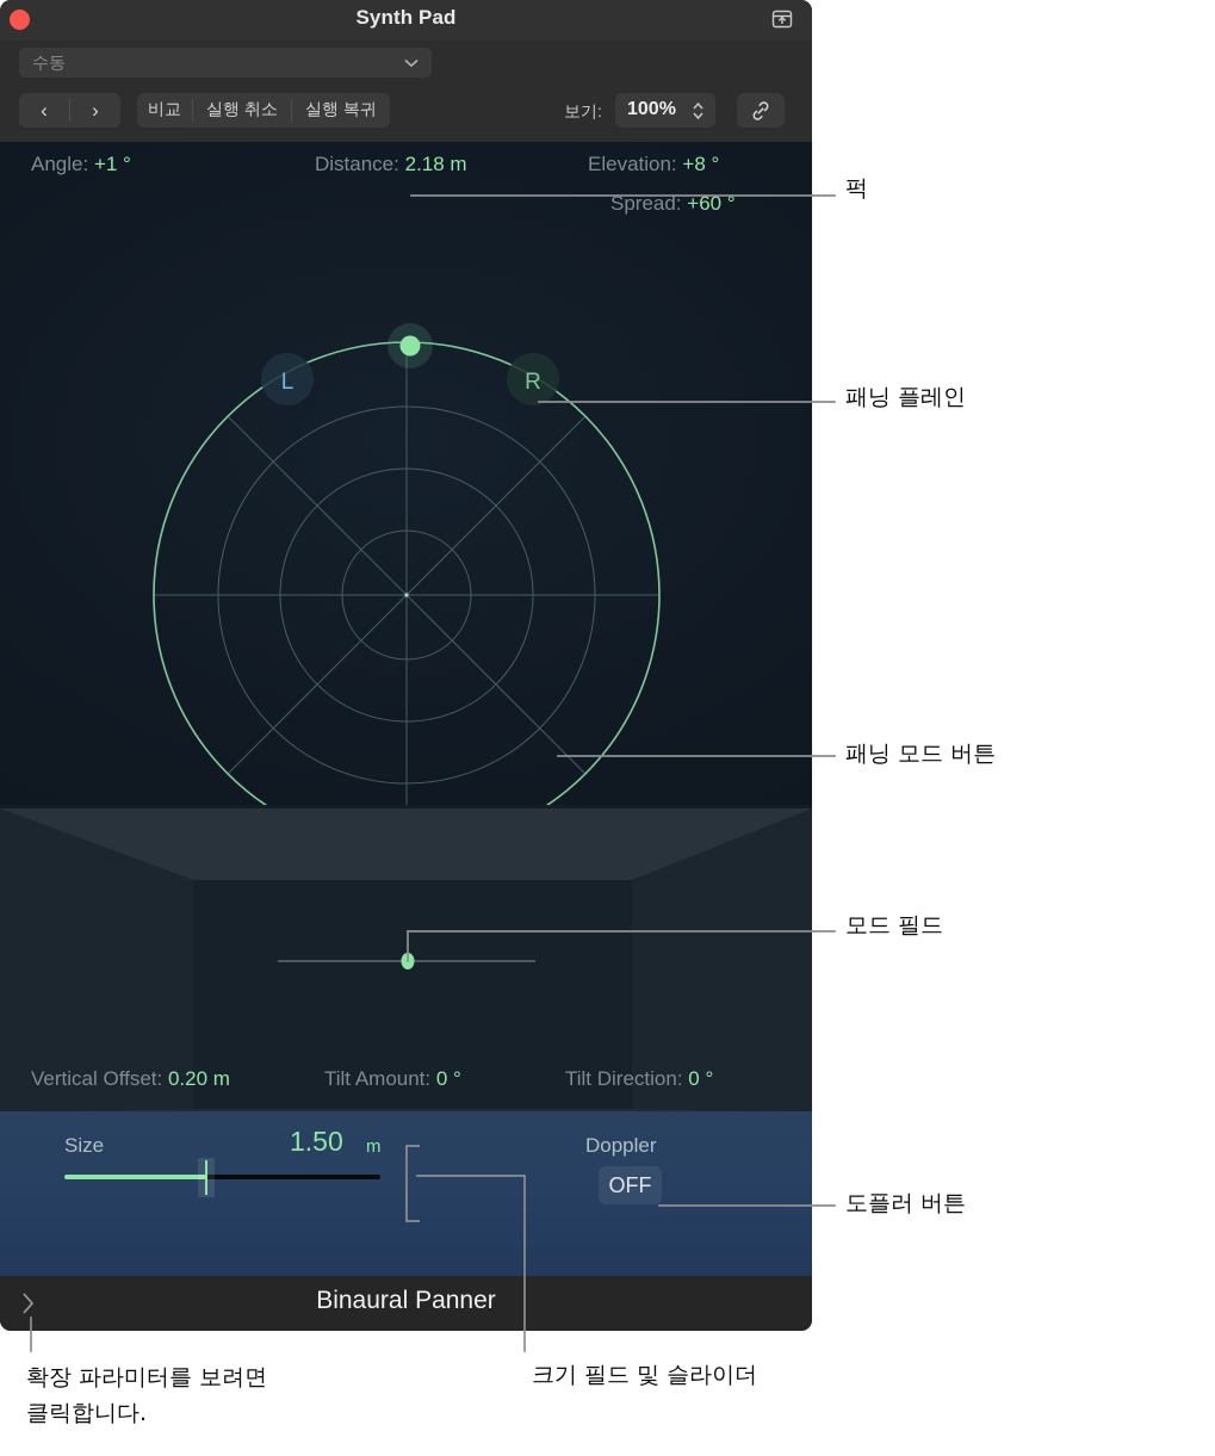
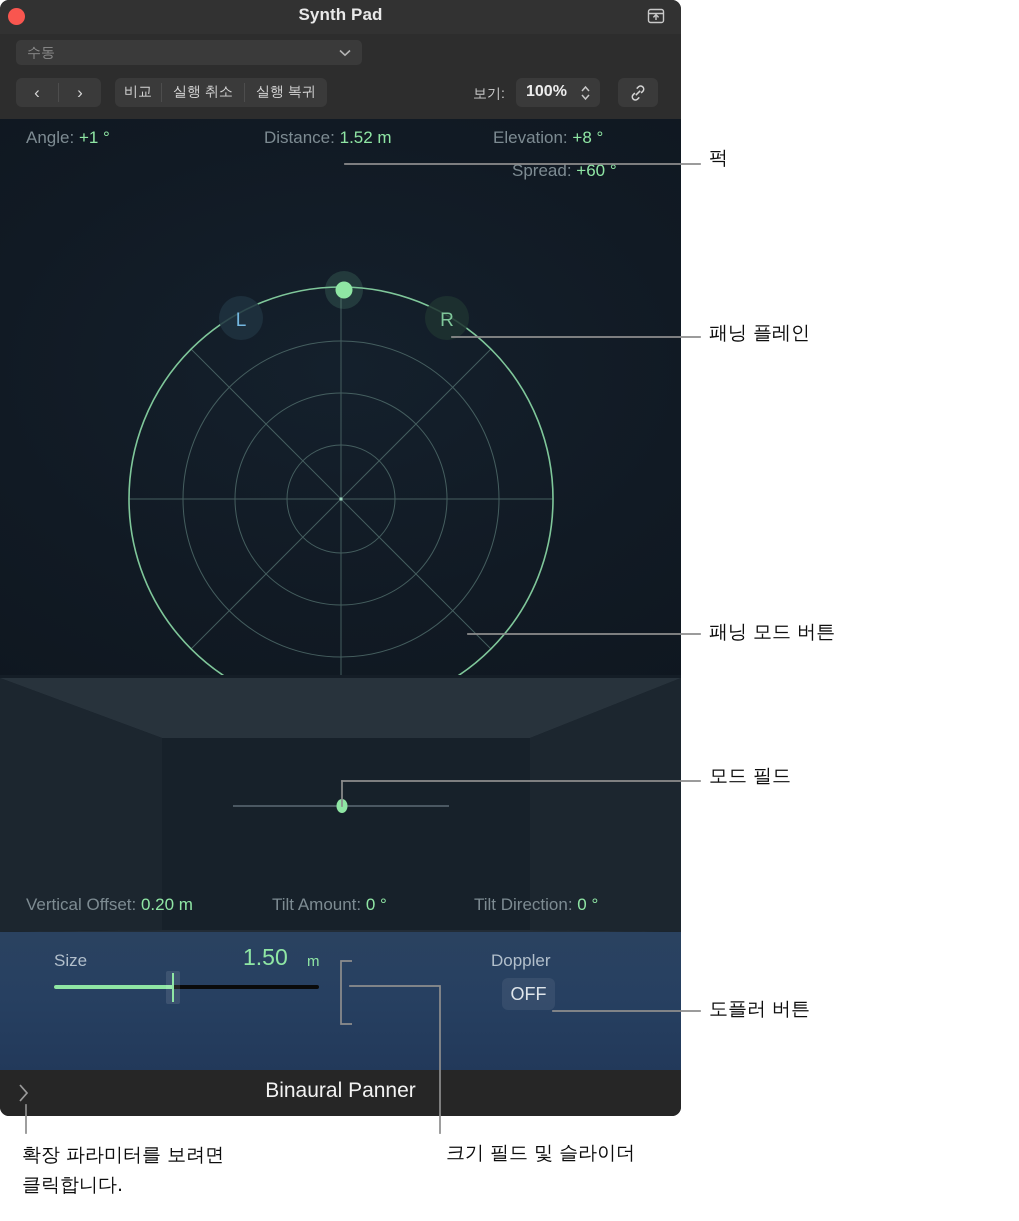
  Synth Pad
  수동
  ‹
  ›
  비교
  실행 취소
  실행 복귀
  보기:
  100%
  Angle: +1 °
- Distance: 2.18 m
+ Distance: 1.52 m
  Elevation: +8 °
  Spread: +60 °
  L
  R
  Vertical Offset: 0.20 m
  Tilt Amount: 0 °
  Tilt Direction: 0 °
  Size
  1.50
  m
  Doppler
  OFF
  Binaural Panner
  퍽
  패닝 플레인
  패닝 모드 버튼
  모드 필드
  도플러 버튼
  크기 필드 및 슬라이더
  확장 파라미터를 보려면
  클릭합니다.
